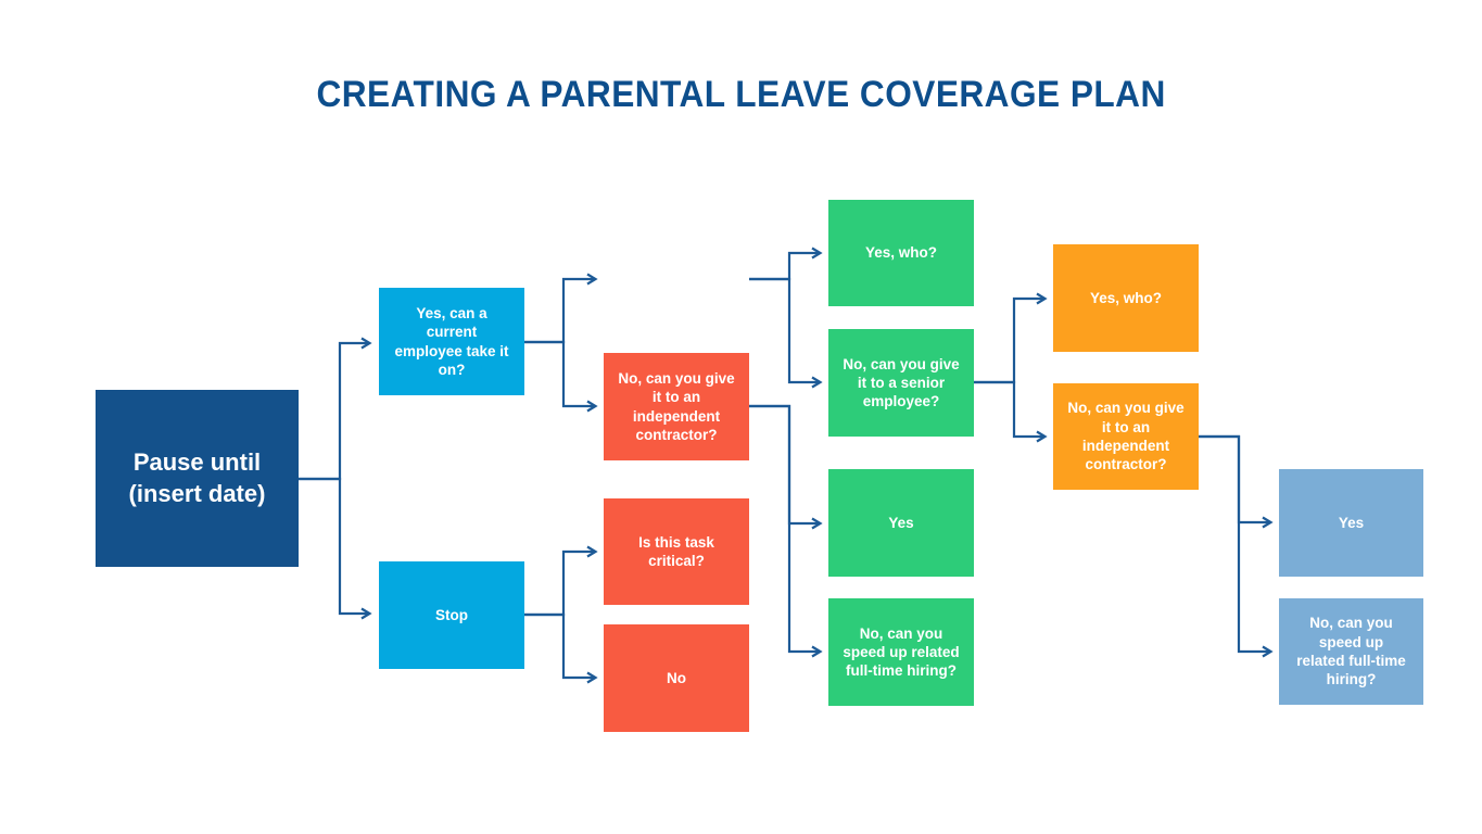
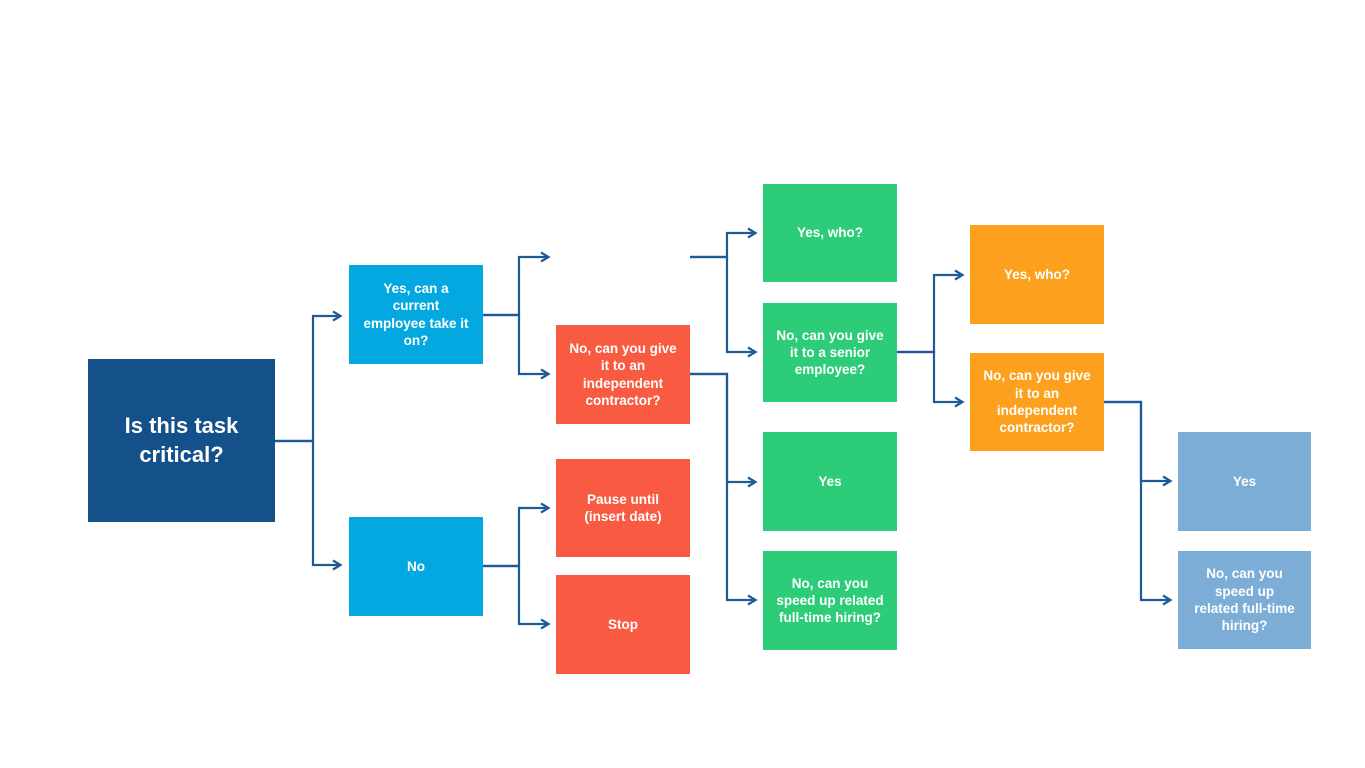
- CREATING A PARENTAL LEAVE COVERAGE PLAN
- Pause until (insert date)
+ Is this task critical?
  Yes, can a current employee take it on?
- Stop
+ No
  No, can you give it to an independent contractor?
- Is this task critical?
+ Pause until (insert date)
- No
+ Stop
  Yes, who?
  No, can you give it to a senior employee?
  Yes
  No, can you speed up related full-time hiring?
  Yes, who?
  No, can you give it to an independent contractor?
  Yes
  No, can you speed up related full-time hiring?
